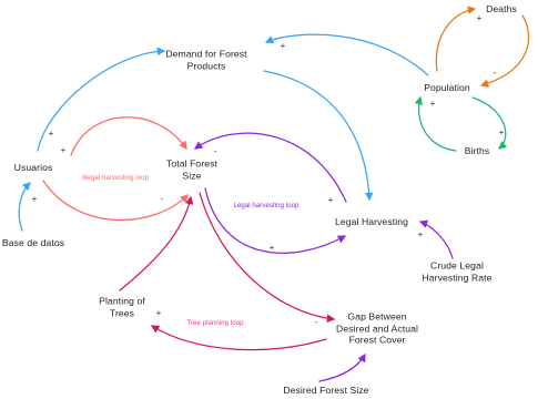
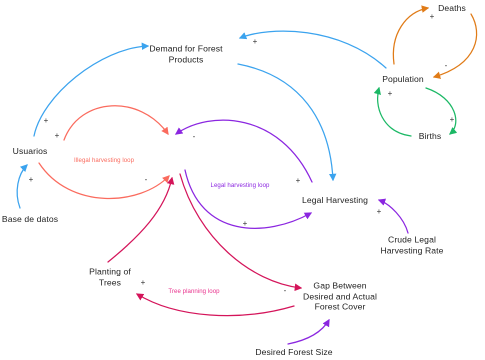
  Usuarios
  Base de datos
  Demand for Forest
  Products
- Total Forest
- Size
  Planting of
  Trees
  Gap Between
  Desired and Actual
  Forest Cover
  Desired Forest Size
  Legal Harvesting
  Crude Legal
  Harvesting Rate
  Population
  Births
  Deaths
  +
  +
  +
  -
  +
  -
  +
  +
  +
  -
  +
  +
  -
  +
  +
